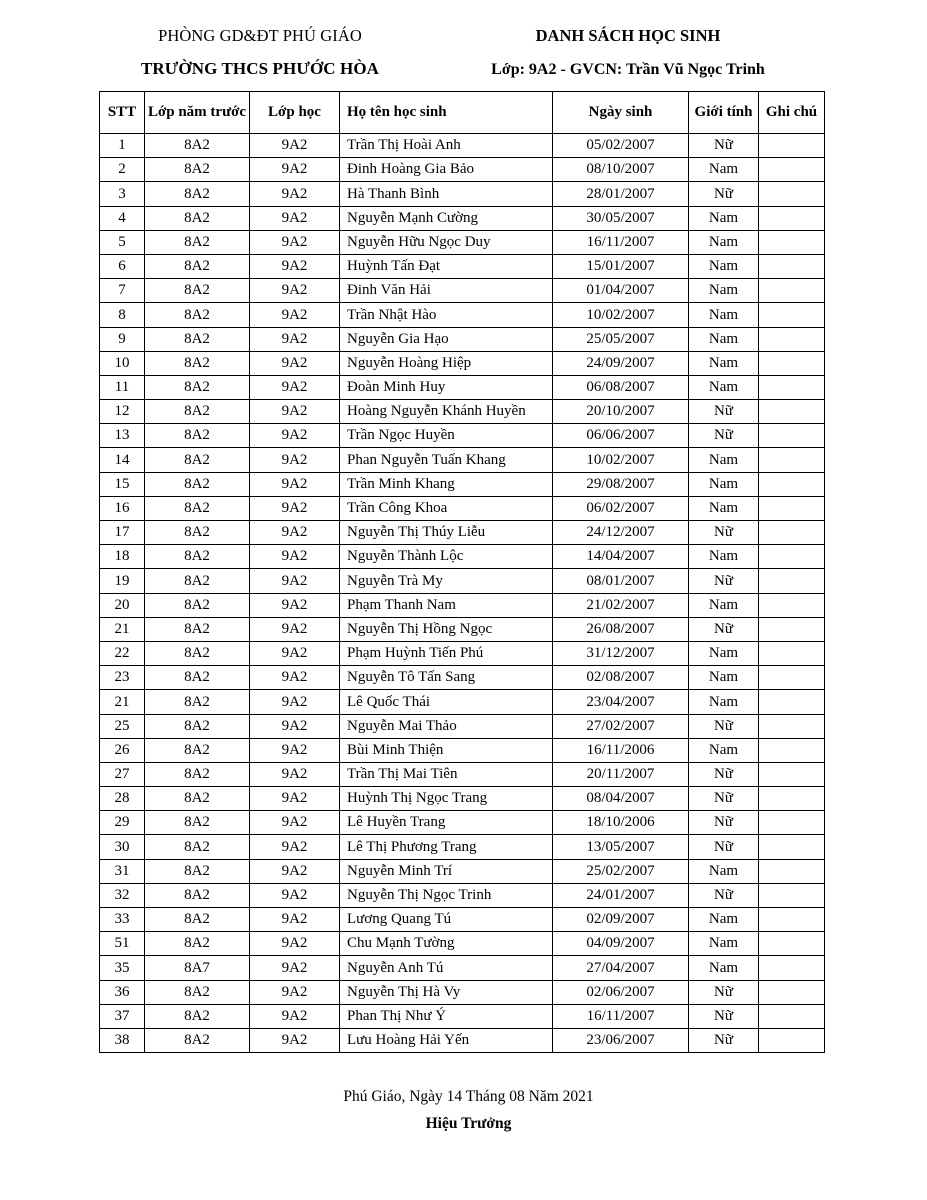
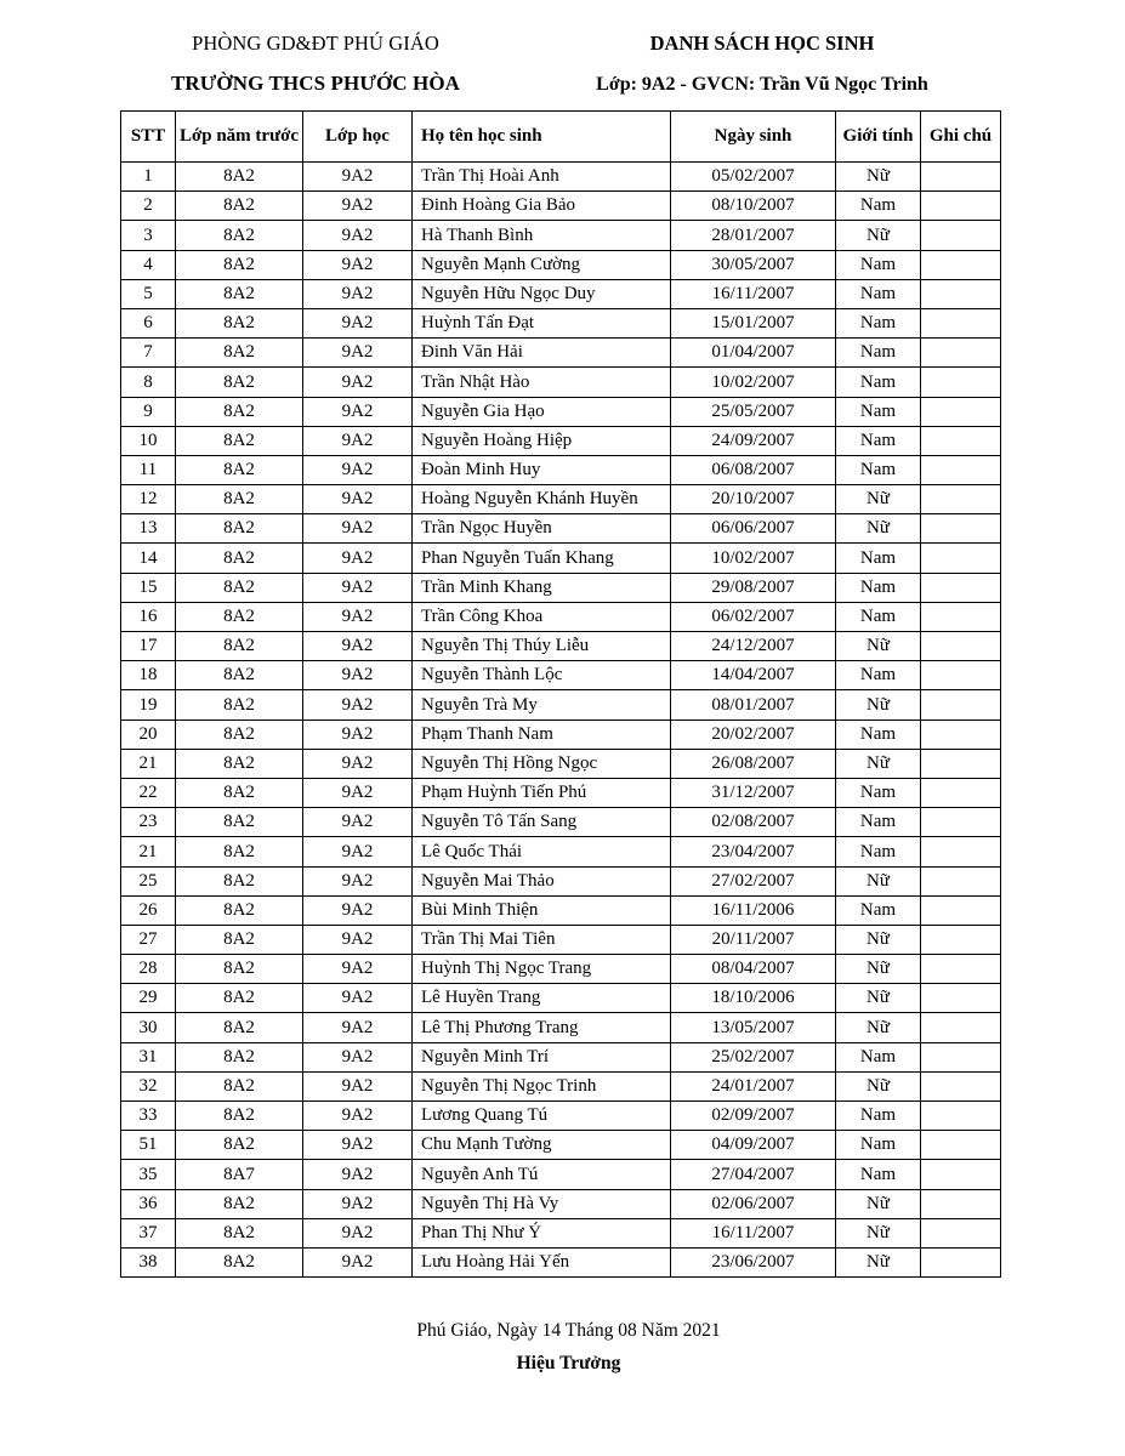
  PHÒNG GD&ĐT PHÚ GIÁO
  DANH SÁCH HỌC SINH
  TRƯỜNG THCS PHƯỚC HÒA
  Lớp: 9A2 - GVCN: Trần Vũ Ngọc Trinh
  STT	Lớp năm trước	Lớp học	Họ tên học sinh	Ngày sinh	Giới tính	Ghi chú
  1	8A2	9A2	Trần Thị Hoài Anh	05/02/2007	Nữ
  2	8A2	9A2	Đinh Hoàng Gia Bảo	08/10/2007	Nam
  3	8A2	9A2	Hà Thanh Bình	28/01/2007	Nữ
  4	8A2	9A2	Nguyễn Mạnh Cường	30/05/2007	Nam
  5	8A2	9A2	Nguyễn Hữu Ngọc Duy	16/11/2007	Nam
  6	8A2	9A2	Huỳnh Tấn Đạt	15/01/2007	Nam
  7	8A2	9A2	Đinh Văn Hải	01/04/2007	Nam
  8	8A2	9A2	Trần Nhật Hào	10/02/2007	Nam
  9	8A2	9A2	Nguyễn Gia Hạo	25/05/2007	Nam
  10	8A2	9A2	Nguyễn Hoàng Hiệp	24/09/2007	Nam
  11	8A2	9A2	Đoàn Minh Huy	06/08/2007	Nam
  12	8A2	9A2	Hoàng Nguyễn Khánh Huyền	20/10/2007	Nữ
  13	8A2	9A2	Trần Ngọc Huyền	06/06/2007	Nữ
  14	8A2	9A2	Phan Nguyễn Tuấn Khang	10/02/2007	Nam
  15	8A2	9A2	Trần Minh Khang	29/08/2007	Nam
  16	8A2	9A2	Trần Công Khoa	06/02/2007	Nam
  17	8A2	9A2	Nguyễn Thị Thúy Liễu	24/12/2007	Nữ
  18	8A2	9A2	Nguyễn Thành Lộc	14/04/2007	Nam
  19	8A2	9A2	Nguyễn Trà My	08/01/2007	Nữ
- 20	8A2	9A2	Phạm Thanh Nam	21/02/2007	Nam
+ 20	8A2	9A2	Phạm Thanh Nam	20/02/2007	Nam
  21	8A2	9A2	Nguyễn Thị Hồng Ngọc	26/08/2007	Nữ
  22	8A2	9A2	Phạm Huỳnh Tiến Phú	31/12/2007	Nam
  23	8A2	9A2	Nguyễn Tô Tấn Sang	02/08/2007	Nam
  21	8A2	9A2	Lê Quốc Thái	23/04/2007	Nam
  25	8A2	9A2	Nguyễn Mai Thảo	27/02/2007	Nữ
  26	8A2	9A2	Bùi Minh Thiện	16/11/2006	Nam
  27	8A2	9A2	Trần Thị Mai Tiên	20/11/2007	Nữ
  28	8A2	9A2	Huỳnh Thị Ngọc Trang	08/04/2007	Nữ
  29	8A2	9A2	Lê Huyền Trang	18/10/2006	Nữ
  30	8A2	9A2	Lê Thị Phương Trang	13/05/2007	Nữ
  31	8A2	9A2	Nguyễn Minh Trí	25/02/2007	Nam
  32	8A2	9A2	Nguyễn Thị Ngọc Trinh	24/01/2007	Nữ
  33	8A2	9A2	Lương Quang Tú	02/09/2007	Nam
  51	8A2	9A2	Chu Mạnh Tường	04/09/2007	Nam
  35	8A7	9A2	Nguyễn Anh Tú	27/04/2007	Nam
  36	8A2	9A2	Nguyễn Thị Hà Vy	02/06/2007	Nữ
  37	8A2	9A2	Phan Thị Như Ý	16/11/2007	Nữ
  38	8A2	9A2	Lưu Hoàng Hải Yến	23/06/2007	Nữ
  Phú Giáo, Ngày 14 Tháng 08 Năm 2021
  Hiệu Trưởng
